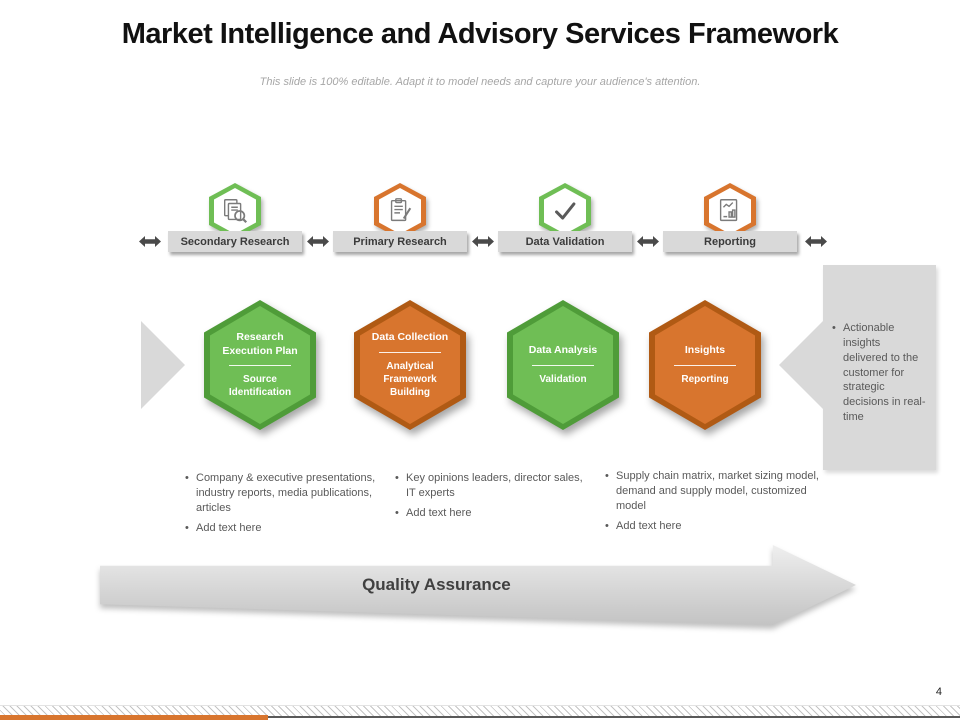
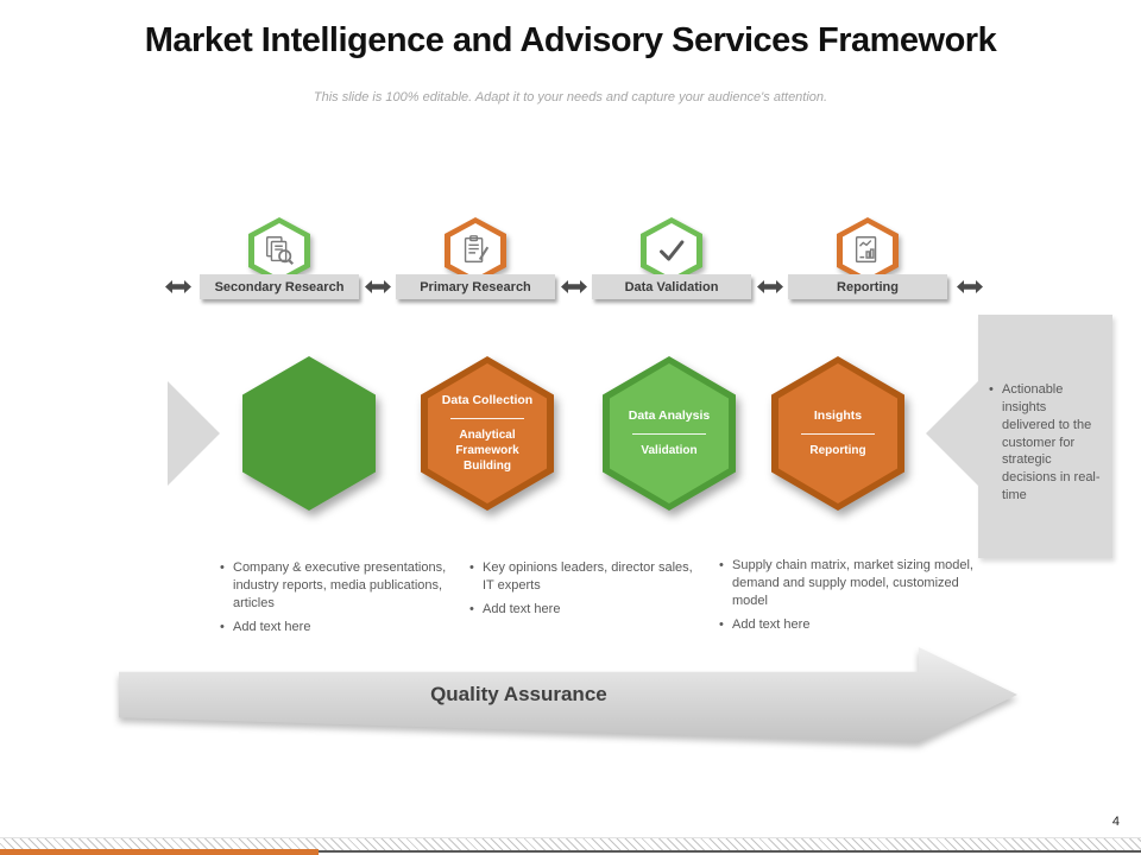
  Market Intelligence and Advisory Services Framework
- This slide is 100% editable. Adapt it to model needs and capture your audience's attention.
+ This slide is 100% editable. Adapt it to your needs and capture your audience's attention.
  Secondary Research
  Primary Research
  Data Validation
  Reporting
  Actionable insights delivered to the customer for strategic decisions in real-time
- Research Execution Plan
- Source Identification
  Data Collection
  Analytical Framework Building
  Data Analysis
  Validation
  Insights
  Reporting
  Company & executive presentations, industry reports, media publications, articles
  Add text here
  Key opinions leaders, director sales, IT experts
  Add text here
  Supply chain matrix, market sizing model, demand and supply model, customized model
  Add text here
  Quality Assurance
  4
